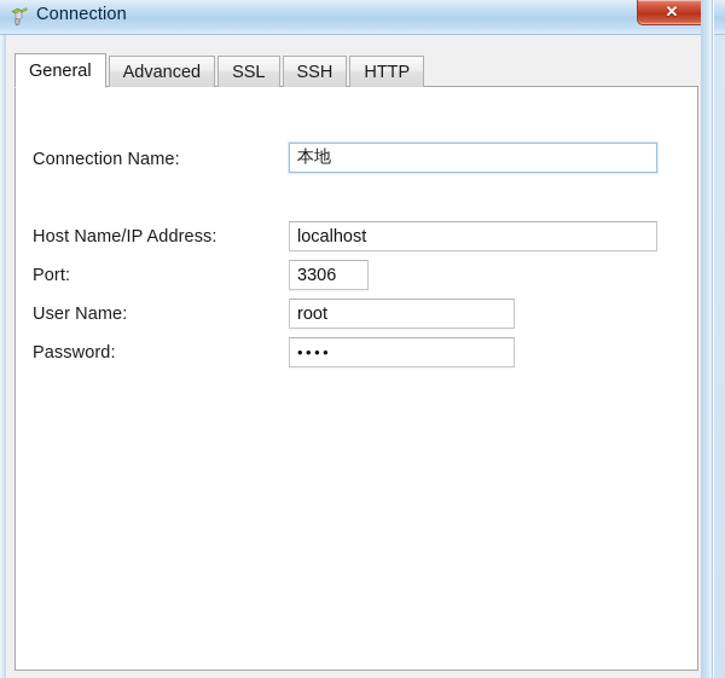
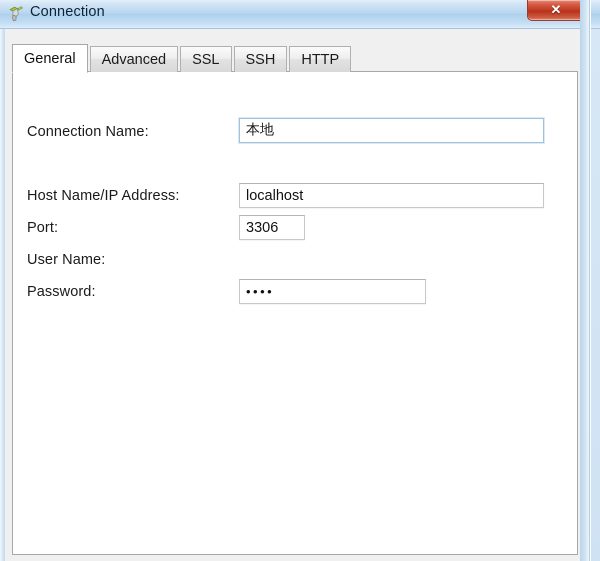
  Connection
  ✕
  General
  Advanced
  SSL
  SSH
  HTTP
  Connection Name:
  本地
  Host Name/IP Address:
  localhost
  Port:
  3306
  User Name:
- root
  Password:
  ••••
